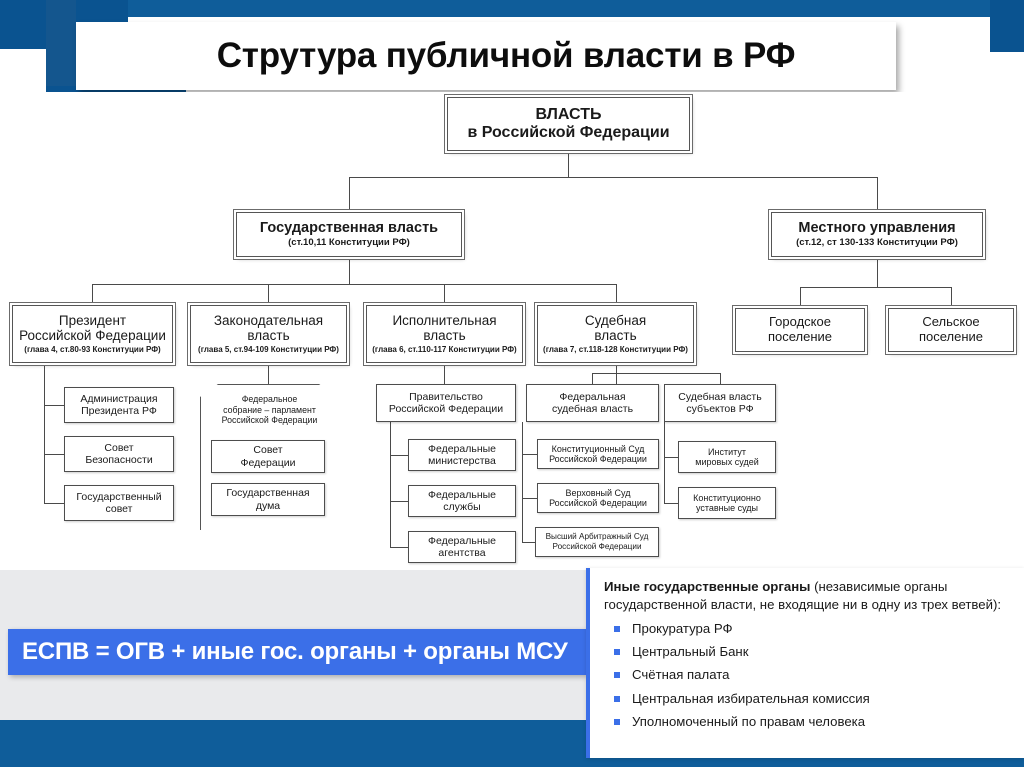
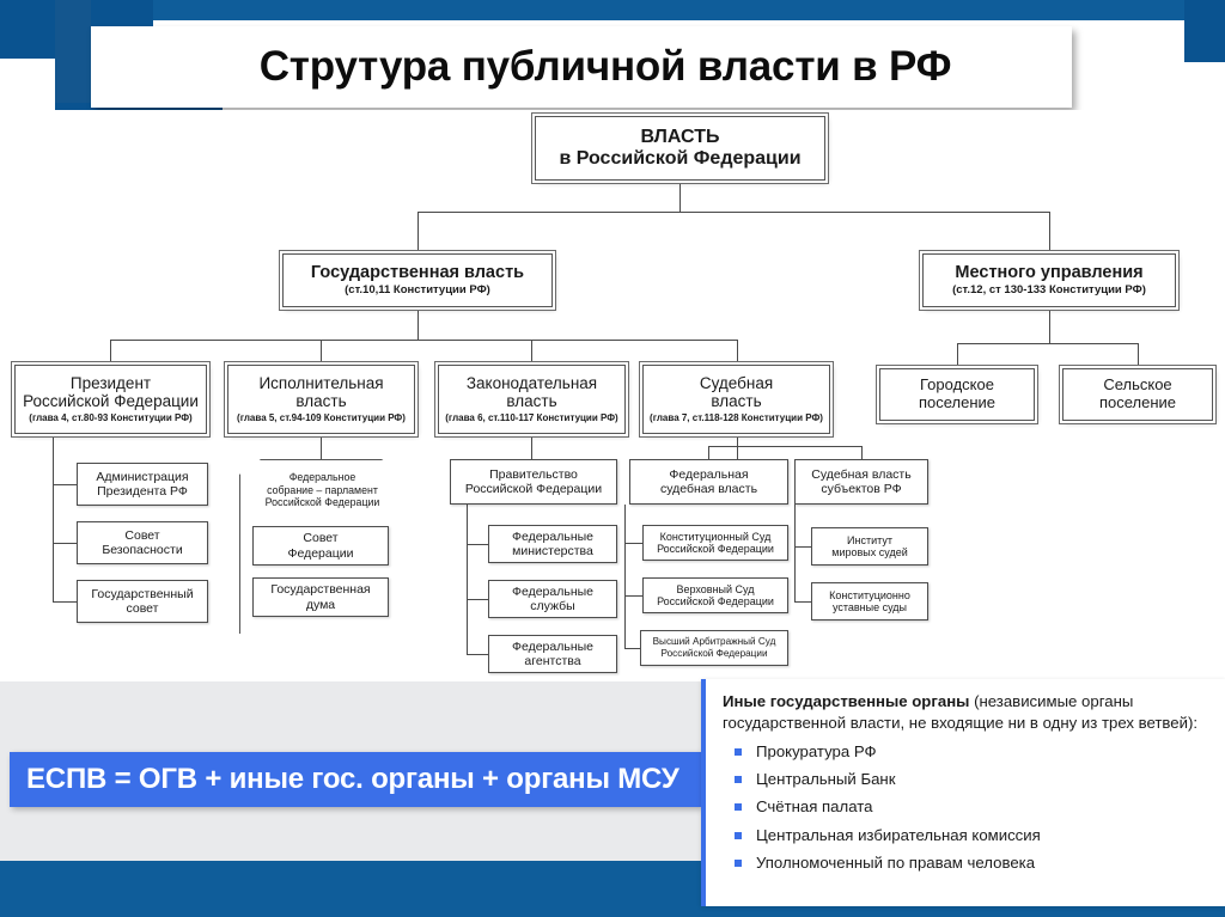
  Струтура публичной власти в РФ
  ВЛАСТЬ
  в Российской Федерации
  Государственная власть
  (ст.10,11 Конституции РФ)
  Местного управления
  (ст.12, ст 130-133 Конституции РФ)
  Президент
  Российской Федерации
  (глава 4, ст.80-93 Конституции РФ)
- Законодательная
+ Исполнительная
  власть
  (глава 5, ст.94-109 Конституции РФ)
- Исполнительная
+ Законодательная
  власть
  (глава 6, ст.110-117 Конституции РФ)
  Судебная
  власть
  (глава 7, ст.118-128 Конституции РФ)
  Городское
  поселение
  Сельское
  поселение
  Администрация
  Президента РФ
  Совет
  Безопасности
  Государственный
  совет
  Федеральное
  собрание – парламент
  Российской Федерации
  Совет
  Федерации
  Государственная
  дума
  Правительство
  Российской Федерации
  Федеральные
  министерства
  Федеральные
  службы
  Федеральные
  агентства
  Федеральная
  судебная власть
  Конституционный Суд
  Российской Федерации
  Верховный Суд
  Российской Федерации
  Высший Арбитражный Суд
  Российской Федерации
  Судебная власть
  субъектов РФ
  Институт
  мировых судей
  Конституционно
  уставные суды
  ЕСПВ = ОГВ + иные гос. органы + органы МСУ
  Иные государственные органы (независимые органы государственной власти, не входящие ни в одну из трех ветвей):
  Прокуратура РФ
  Центральный Банк
  Счётная палата
  Центральная избирательная комиссия
  Уполномоченный по правам человека
